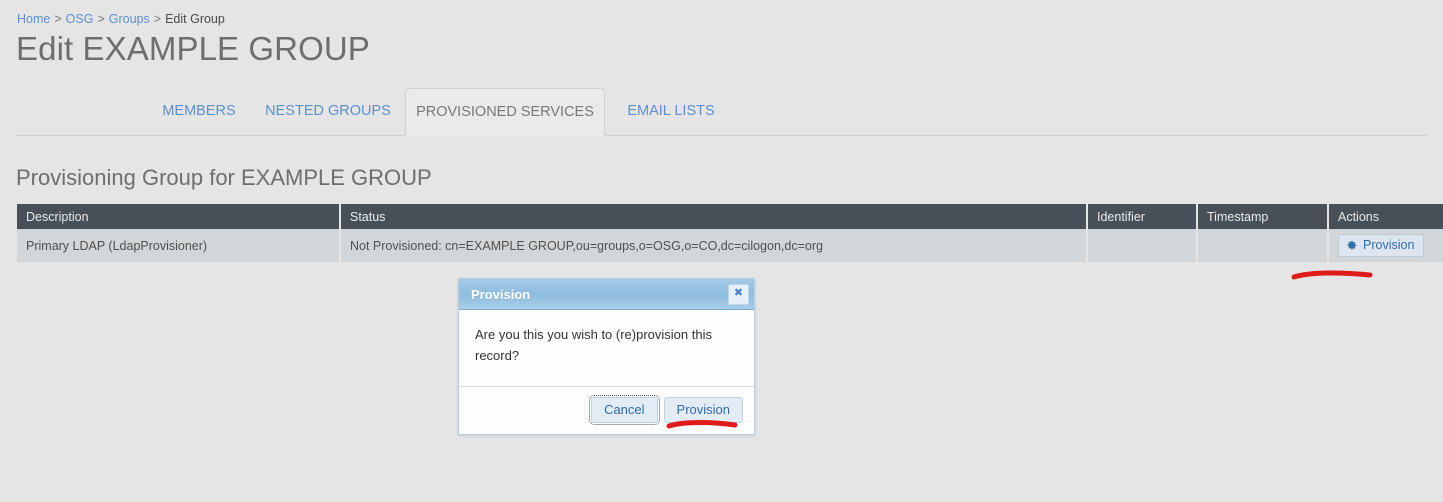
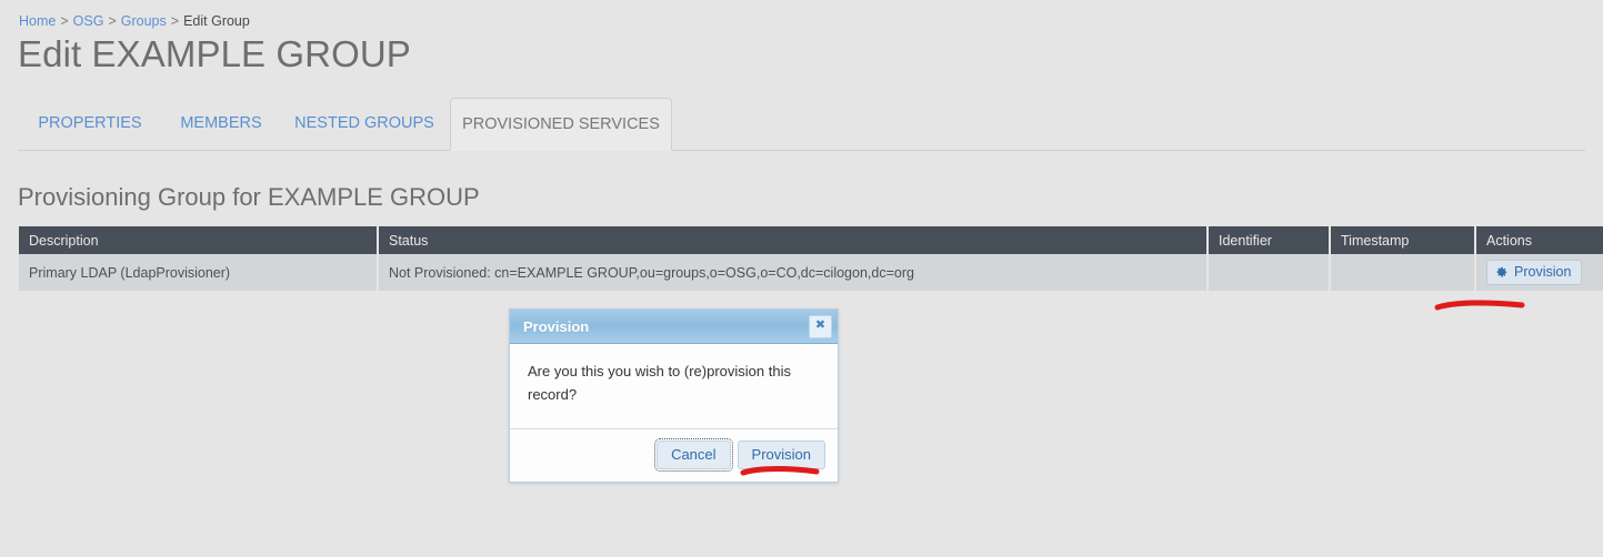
  Home > OSG > Groups > Edit Group
  Edit EXAMPLE GROUP
+ PROPERTIES
  MEMBERS
  NESTED GROUPS
  PROVISIONED SERVICES
- EMAIL LISTS
  Provisioning Group for EXAMPLE GROUP
  Description	Status	Identifier	Timestamp	Actions
  Primary LDAP (LdapProvisioner)	Not Provisioned: cn=EXAMPLE GROUP,ou=groups,o=OSG,o=CO,dc=cilogon,dc=org			Provision
  Provision
  ✖
  Are you this you wish to (re)provision this record?
  Cancel
  Provision
